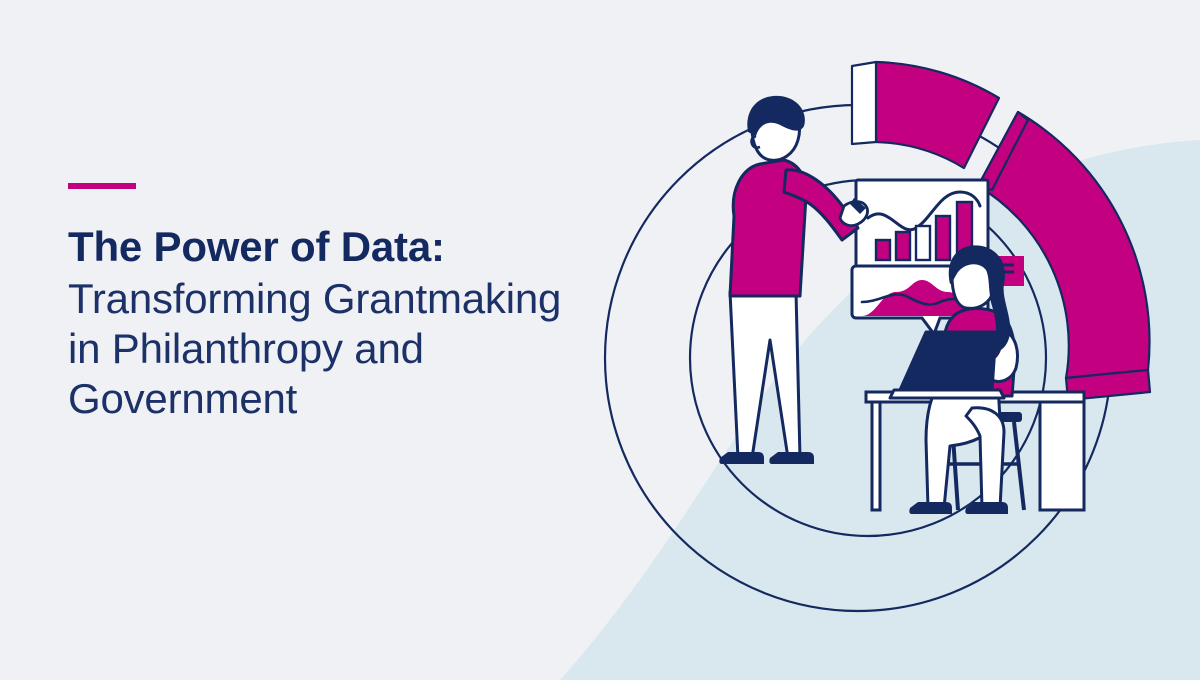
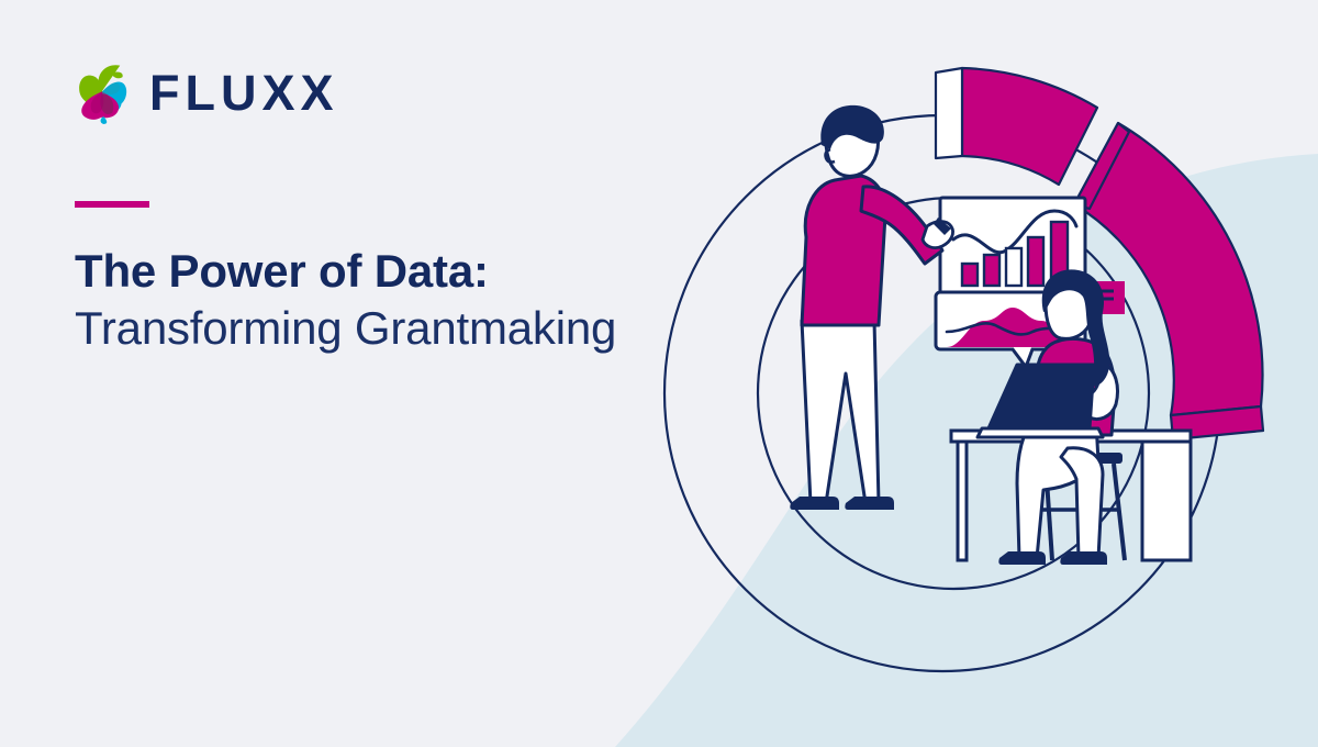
+ FLUXX
  The Power of Data:
  Transforming Grantmaking
- in Philanthropy and
- Government
